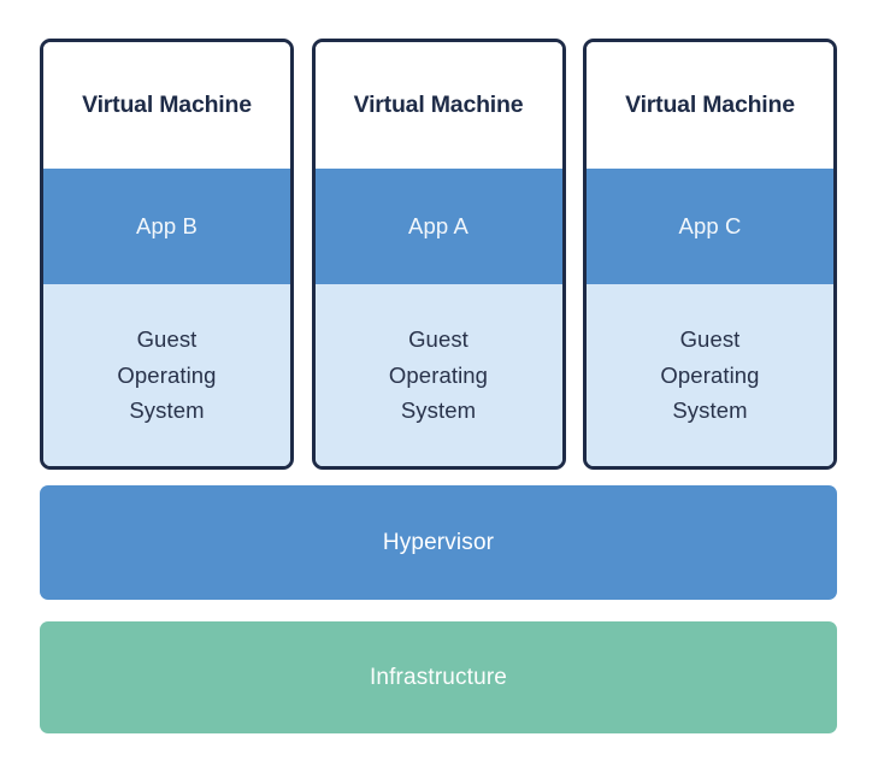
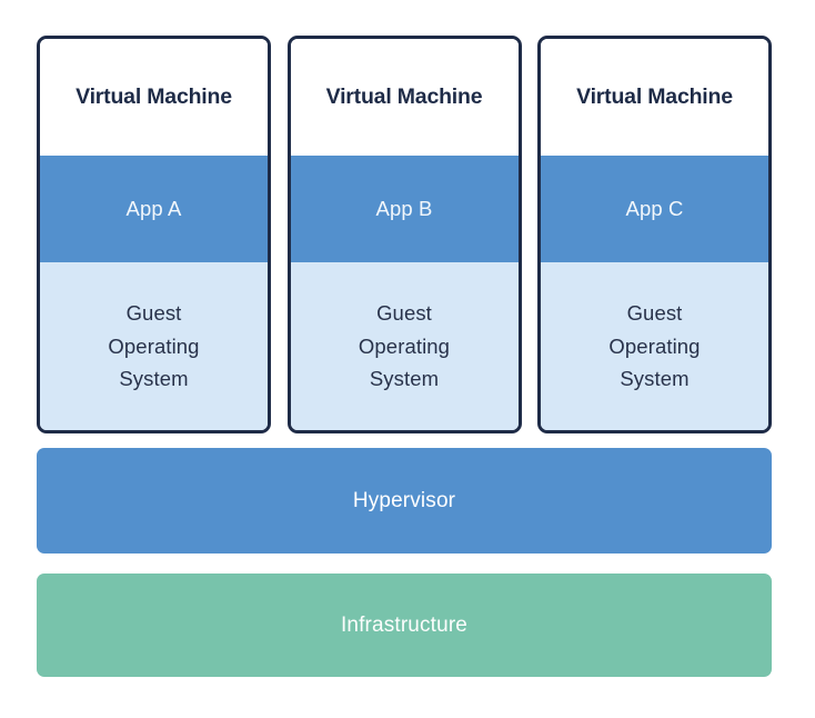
  Virtual Machine
- App B
+ App A
  Guest
  Operating
  System
  Virtual Machine
- App A
+ App B
  Guest
  Operating
  System
  Virtual Machine
  App C
  Guest
  Operating
  System
  Hypervisor
  Infrastructure
